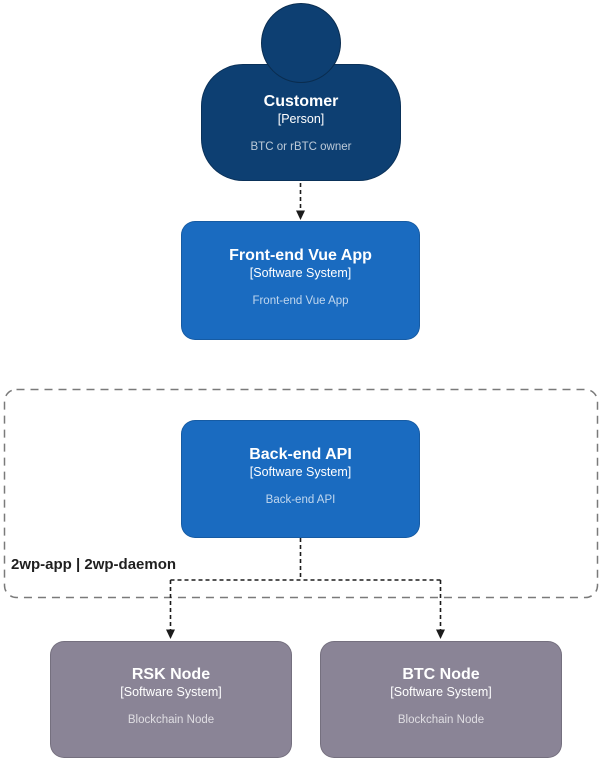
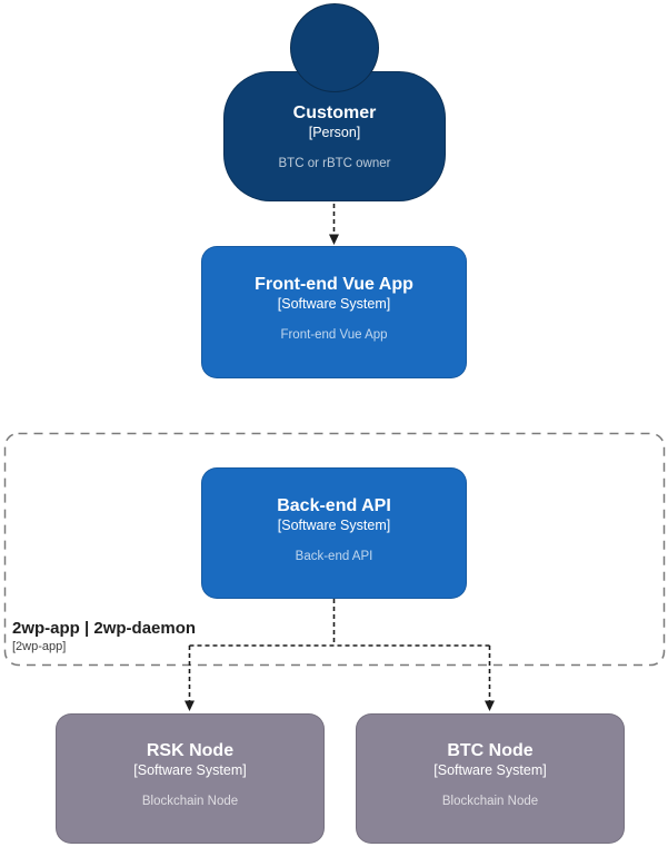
  Customer
  [Person]
  BTC or rBTC owner
  Front-end Vue App
  [Software System]
  Front-end Vue App
  Back-end API
  [Software System]
  Back-end API
  2wp-app | 2wp-daemon
+ [2wp-app]
  RSK Node
  [Software System]
  Blockchain Node
  BTC Node
  [Software System]
  Blockchain Node
